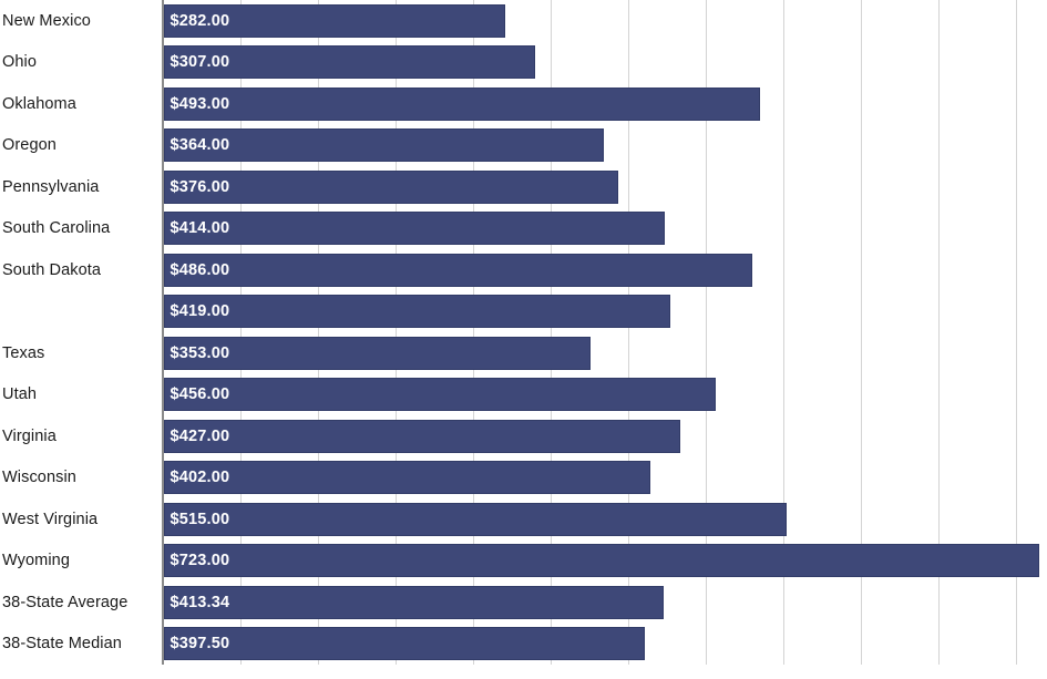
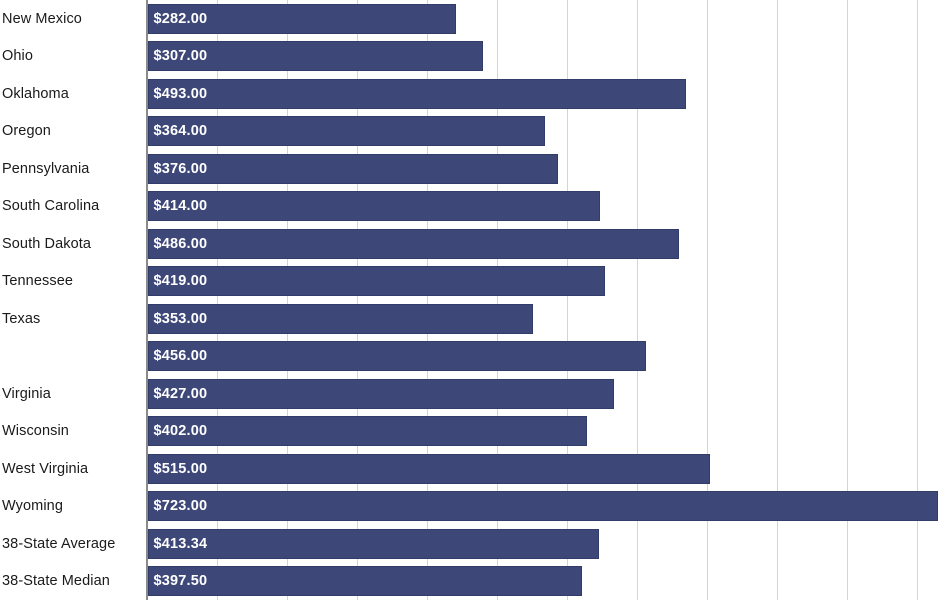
  New Mexico
  Ohio
  Oklahoma
  Oregon
  Pennsylvania
  South Carolina
  South Dakota
+ Tennessee
  Texas
- Utah
  Virginia
  Wisconsin
  West Virginia
  Wyoming
  38-State Average
  38-State Median
  $282.00
  $307.00
  $493.00
  $364.00
  $376.00
  $414.00
  $486.00
  $419.00
  $353.00
  $456.00
  $427.00
  $402.00
  $515.00
  $723.00
  $413.34
  $397.50
